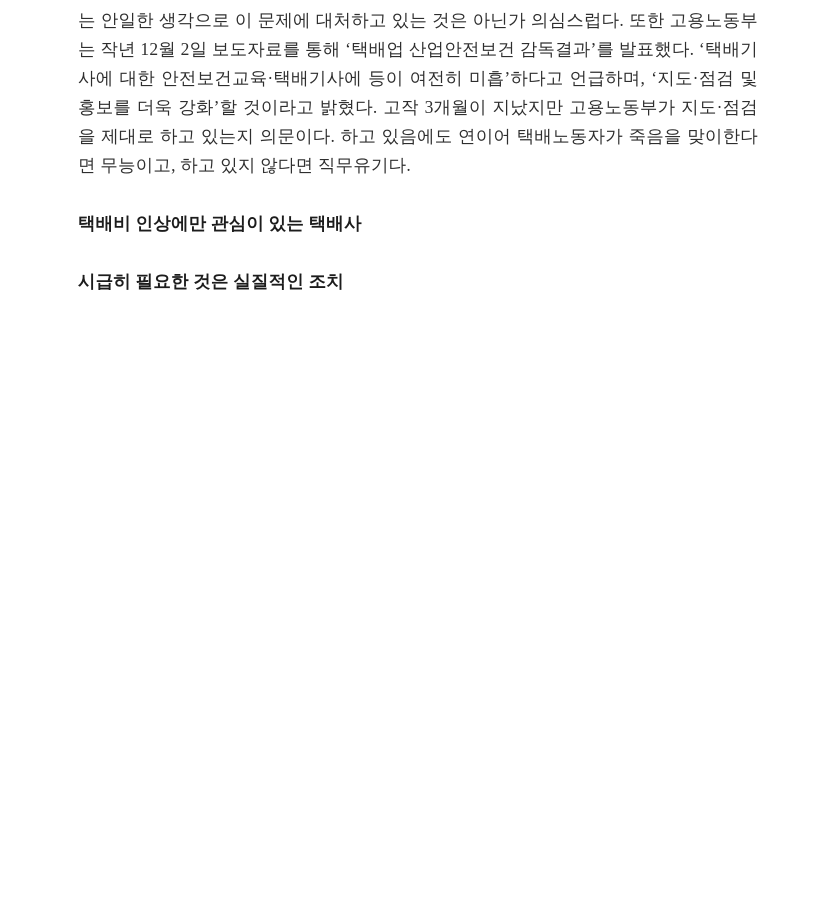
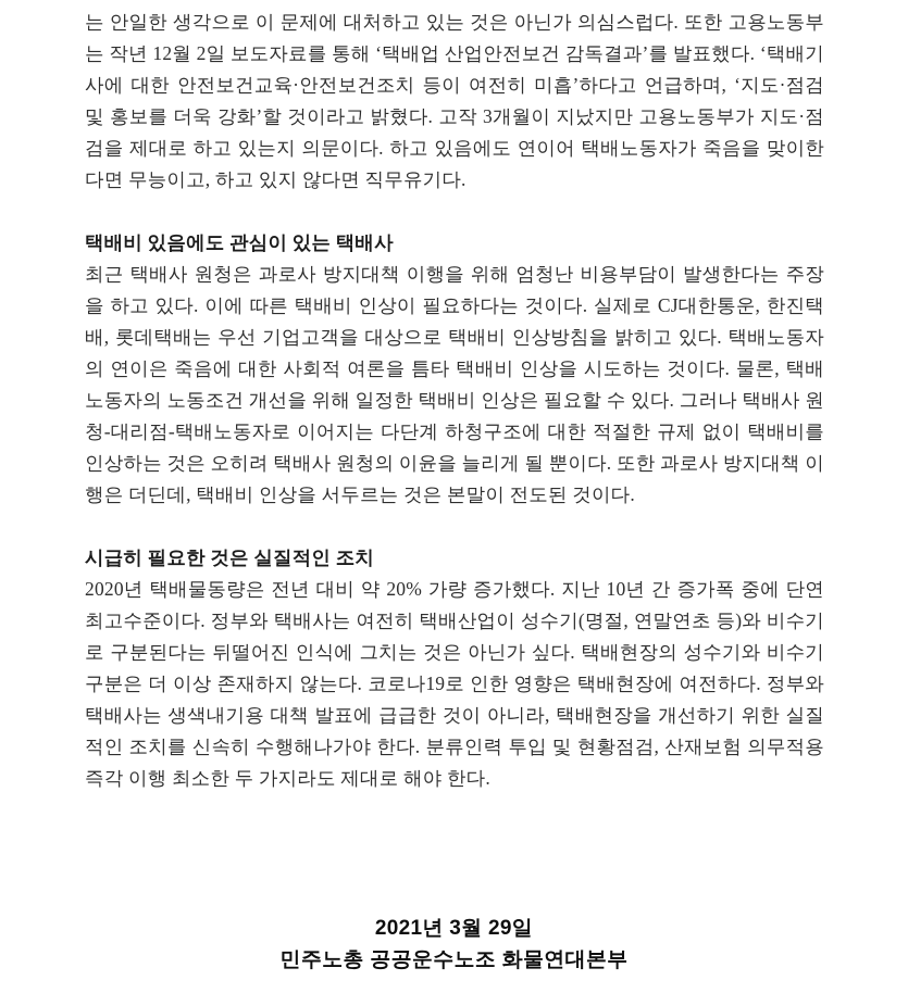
- 는 안일한 생각으로 이 문제에 대처하고 있는 것은 아닌가 의심스럽다. 또한 고용노동부는 작년 12월 2일 보도자료를 통해 ‘택배업 산업안전보건 감독결과’를 발표했다. ‘택배기사에 대한 안전보건교육·택배기사에 등이 여전히 미흡’하다고 언급하며, ‘지도·점검 및 홍보를 더욱 강화’할 것이라고 밝혔다. 고작 3개월이 지났지만 고용노동부가 지도·점검을 제대로 하고 있는지 의문이다. 하고 있음에도 연이어 택배노동자가 죽음을 맞이한다면 무능이고, 하고 있지 않다면 직무유기다.
+ 는 안일한 생각으로 이 문제에 대처하고 있는 것은 아닌가 의심스럽다. 또한 고용노동부는 작년 12월 2일 보도자료를 통해 ‘택배업 산업안전보건 감독결과’를 발표했다. ‘택배기사에 대한 안전보건교육·안전보건조치 등이 여전히 미흡’하다고 언급하며, ‘지도·점검 및 홍보를 더욱 강화’할 것이라고 밝혔다. 고작 3개월이 지났지만 고용노동부가 지도·점검을 제대로 하고 있는지 의문이다. 하고 있음에도 연이어 택배노동자가 죽음을 맞이한다면 무능이고, 하고 있지 않다면 직무유기다.
- 택배비 인상에만 관심이 있는 택배사
+ 택배비 있음에도 관심이 있는 택배사
+ 최근 택배사 원청은 과로사 방지대책 이행을 위해 엄청난 비용부담이 발생한다는 주장을 하고 있다. 이에 따른 택배비 인상이 필요하다는 것이다. 실제로 CJ대한통운, 한진택배, 롯데택배는 우선 기업고객을 대상으로 택배비 인상방침을 밝히고 있다. 택배노동자의 연이은 죽음에 대한 사회적 여론을 틈타 택배비 인상을 시도하는 것이다. 물론, 택배노동자의 노동조건 개선을 위해 일정한 택배비 인상은 필요할 수 있다. 그러나 택배사 원청-대리점-택배노동자로 이어지는 다단계 하청구조에 대한 적절한 규제 없이 택배비를 인상하는 것은 오히려 택배사 원청의 이윤을 늘리게 될 뿐이다. 또한 과로사 방지대책 이행은 더딘데, 택배비 인상을 서두르는 것은 본말이 전도된 것이다.
  시급히 필요한 것은 실질적인 조치
+ 2020년 택배물동량은 전년 대비 약 20% 가량 증가했다. 지난 10년 간 증가폭 중에 단연 최고수준이다. 정부와 택배사는 여전히 택배산업이 성수기(명절, 연말연초 등)와 비수기로 구분된다는 뒤떨어진 인식에 그치는 것은 아닌가 싶다. 택배현장의 성수기와 비수기 구분은 더 이상 존재하지 않는다. 코로나19로 인한 영향은 택배현장에 여전하다. 정부와 택배사는 생색내기용 대책 발표에 급급한 것이 아니라, 택배현장을 개선하기 위한 실질적인 조치를 신속히 수행해나가야 한다. 분류인력 투입 및 현황점검, 산재보험 의무적용 즉각 이행 최소한 두 가지라도 제대로 해야 한다.
+ 2021년 3월 29일
+ 민주노총 공공운수노조 화물연대본부
